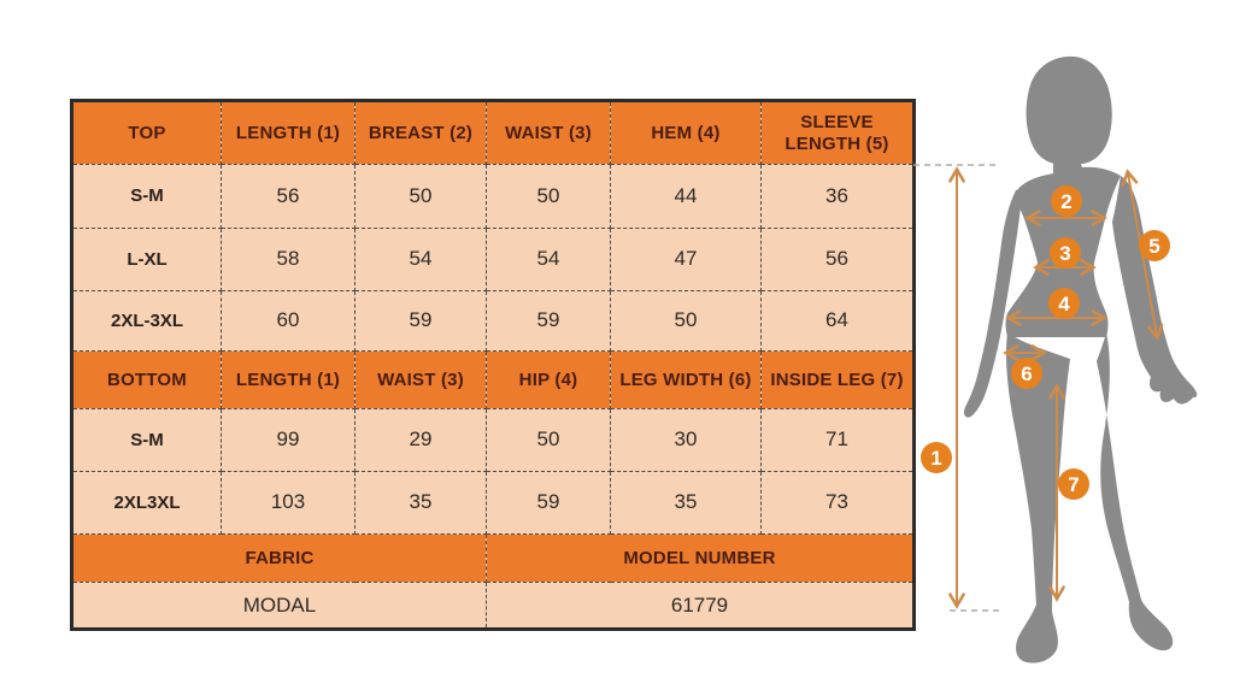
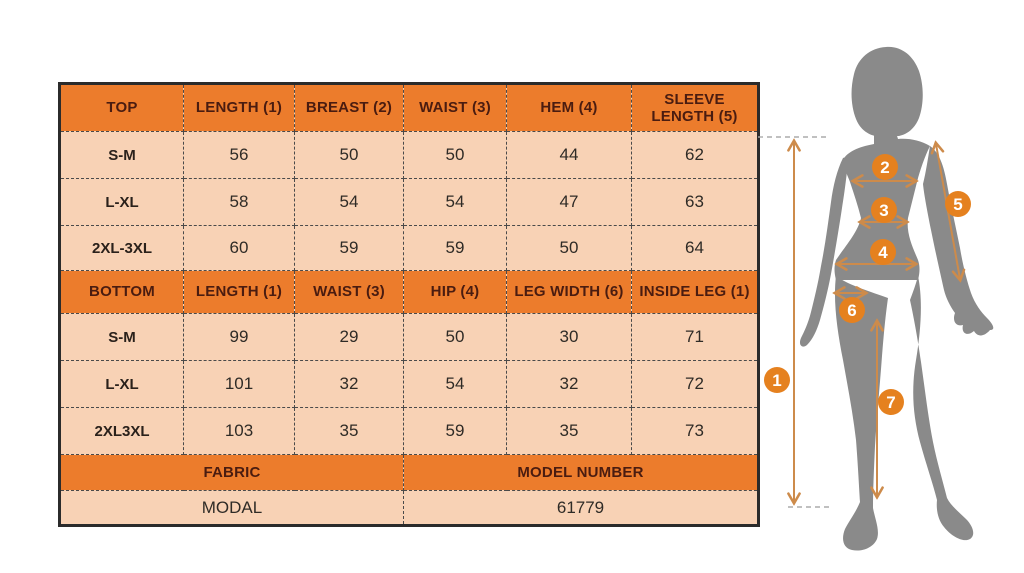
  TOP	LENGTH (1)	BREAST (2)	WAIST (3)	HEM (4)	SLEEVE LENGTH (5)
- S-M	56	50	50	44	36
+ S-M	56	50	50	44	62
- L-XL	58	54	54	47	56
+ L-XL	58	54	54	47	63
  2XL-3XL	60	59	59	50	64
- BOTTOM	LENGTH (1)	WAIST (3)	HIP (4)	LEG WIDTH (6)	INSIDE LEG (7)
+ BOTTOM	LENGTH (1)	WAIST (3)	HIP (4)	LEG WIDTH (6)	INSIDE LEG (1)
  S-M	99	29	50	30	71
+ L-XL	101	32	54	32	72
  2XL3XL	103	35	59	35	73
  FABRIC	MODEL NUMBER
  MODAL	61779
  1
  2
  3
  4
  5
  6
  7
